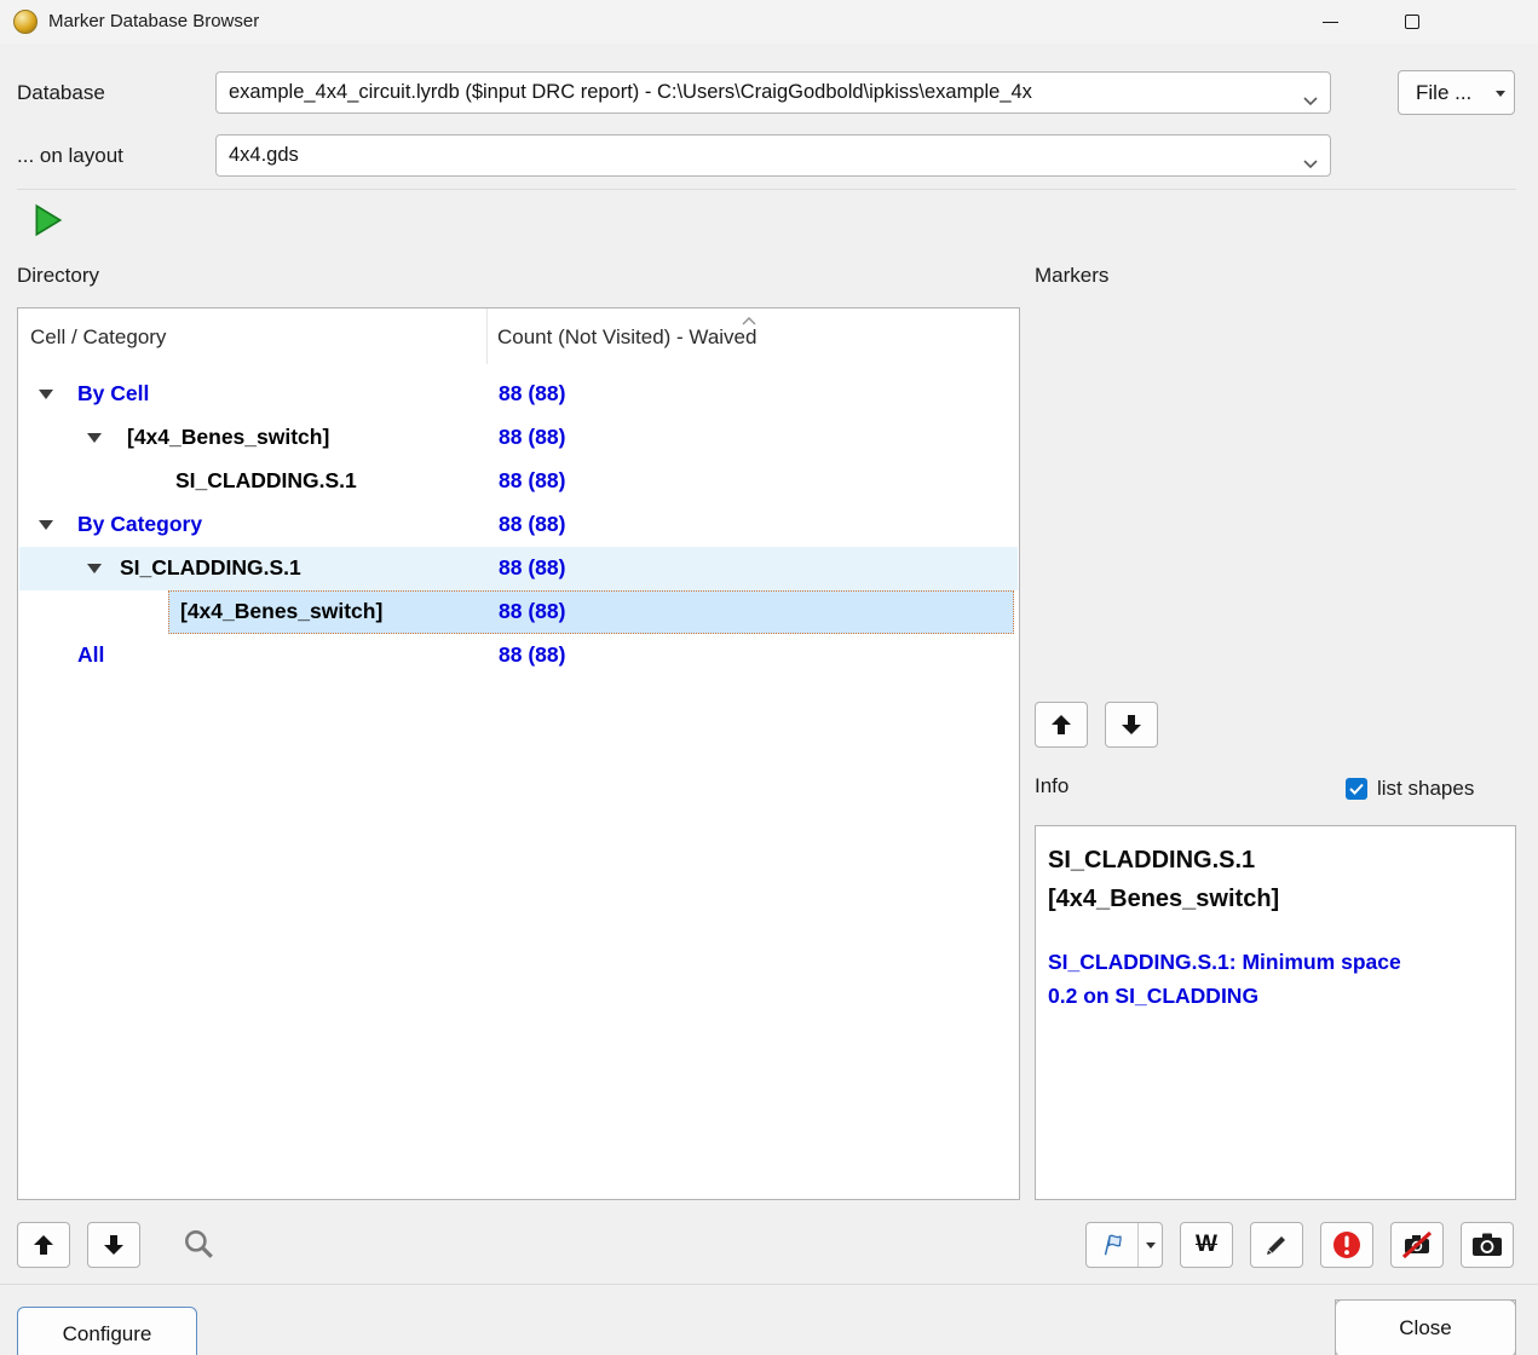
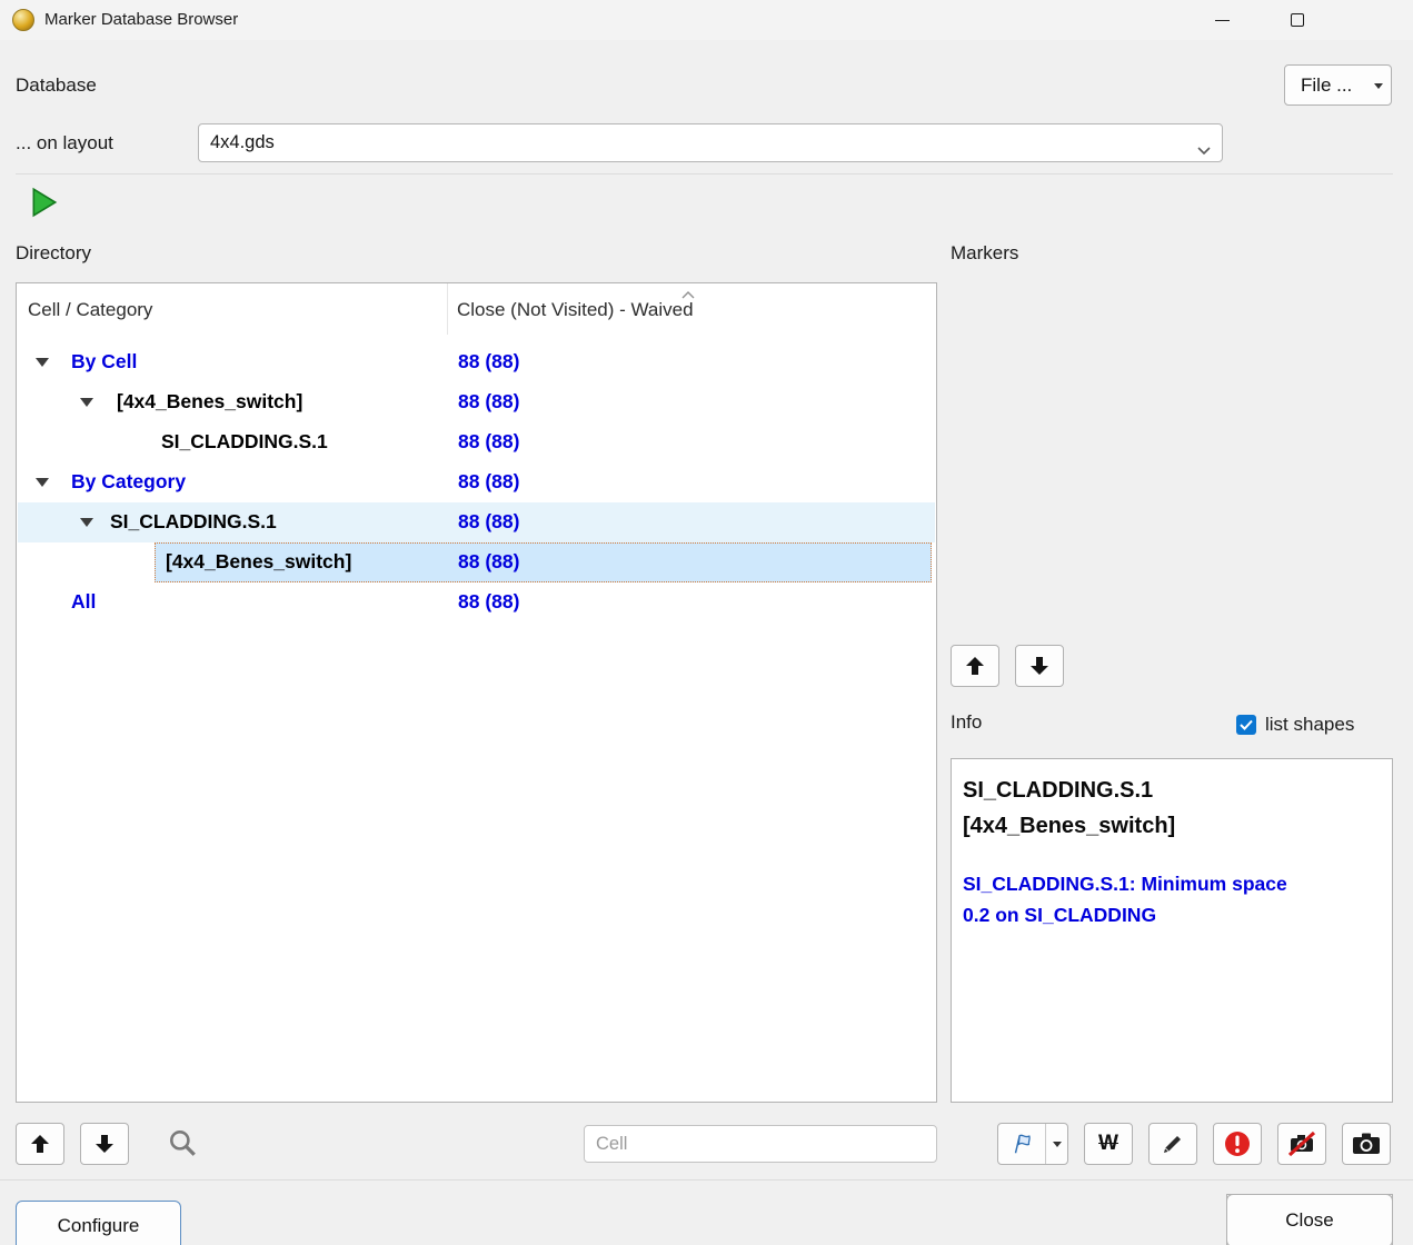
  Marker Database Browser
  Database
- example_4x4_circuit.lyrdb ($input DRC report) - C:\Users\CraigGodbold\ipkiss\example_4x
  File ...
  ... on layout
  4x4.gds
  Directory
  Cell / Category
- Count (Not Visited) - Waived
+ Close (Not Visited) - Waived
  By Cell
  88 (88)
  [4x4_Benes_switch]
  88 (88)
  SI_CLADDING.S.1
  88 (88)
  By Category
  88 (88)
  SI_CLADDING.S.1
  88 (88)
  [4x4_Benes_switch]
  88 (88)
  All
  88 (88)
  Markers
  Info
  list shapes
  SI_CLADDING.S.1
  [4x4_Benes_switch]
  SI_CLADDING.S.1: Minimum space 0.2 on SI_CLADDING
+ Cell
  W
  Configure
  Close
